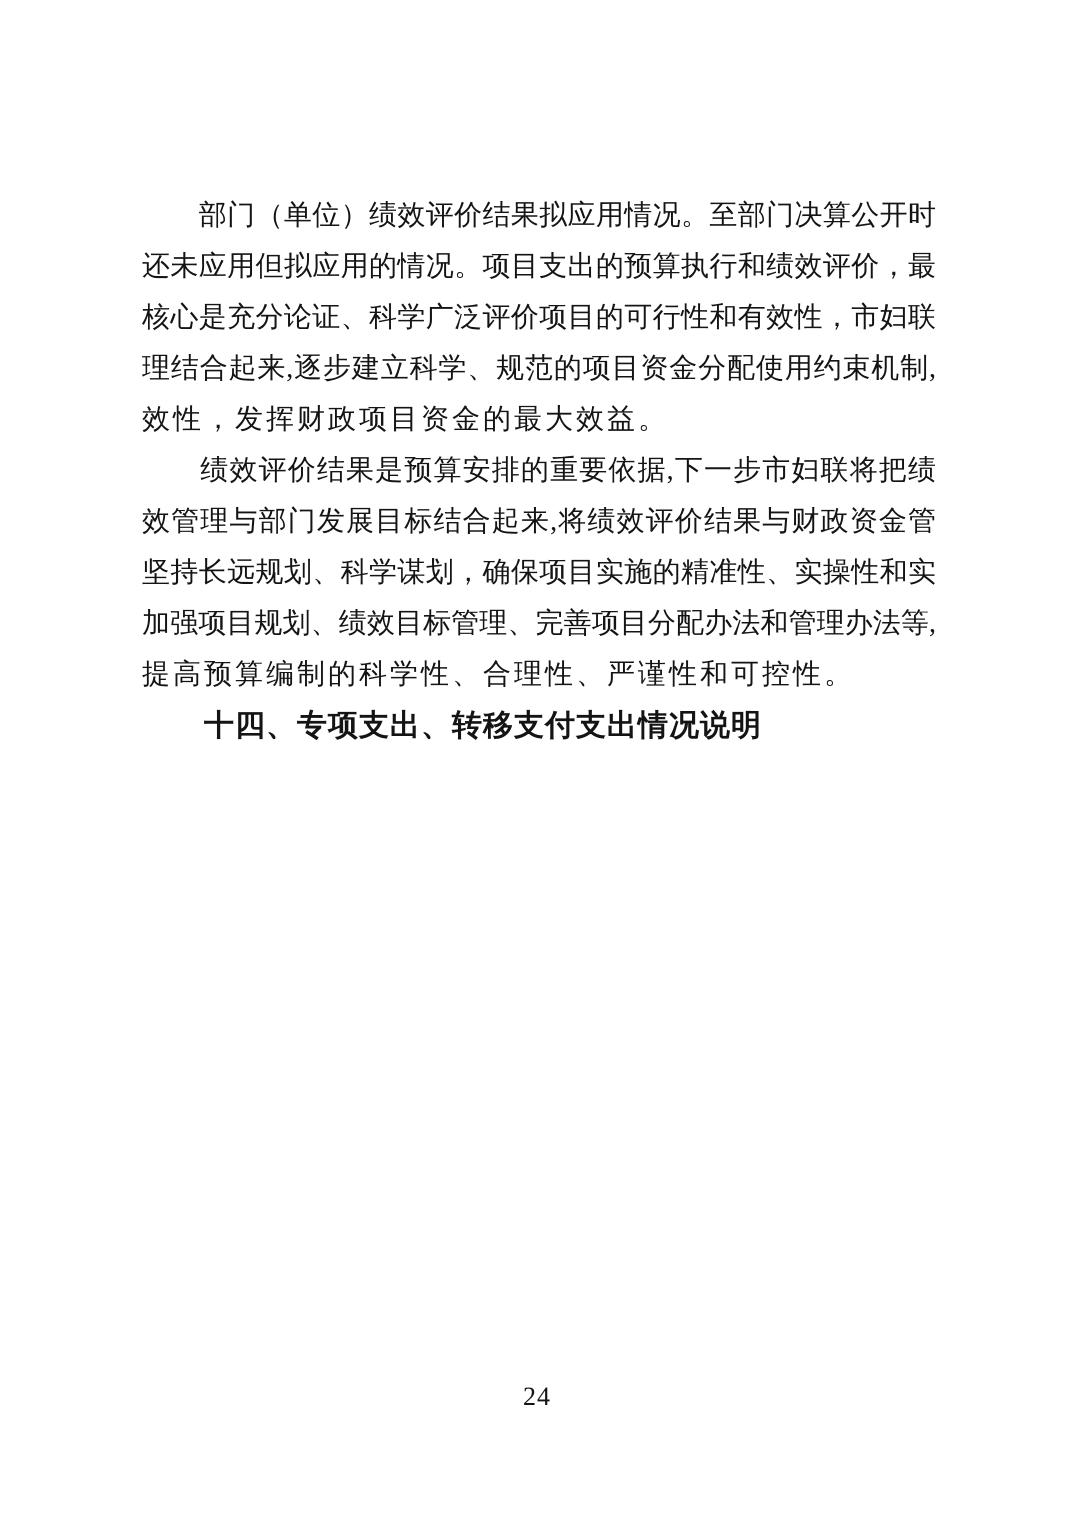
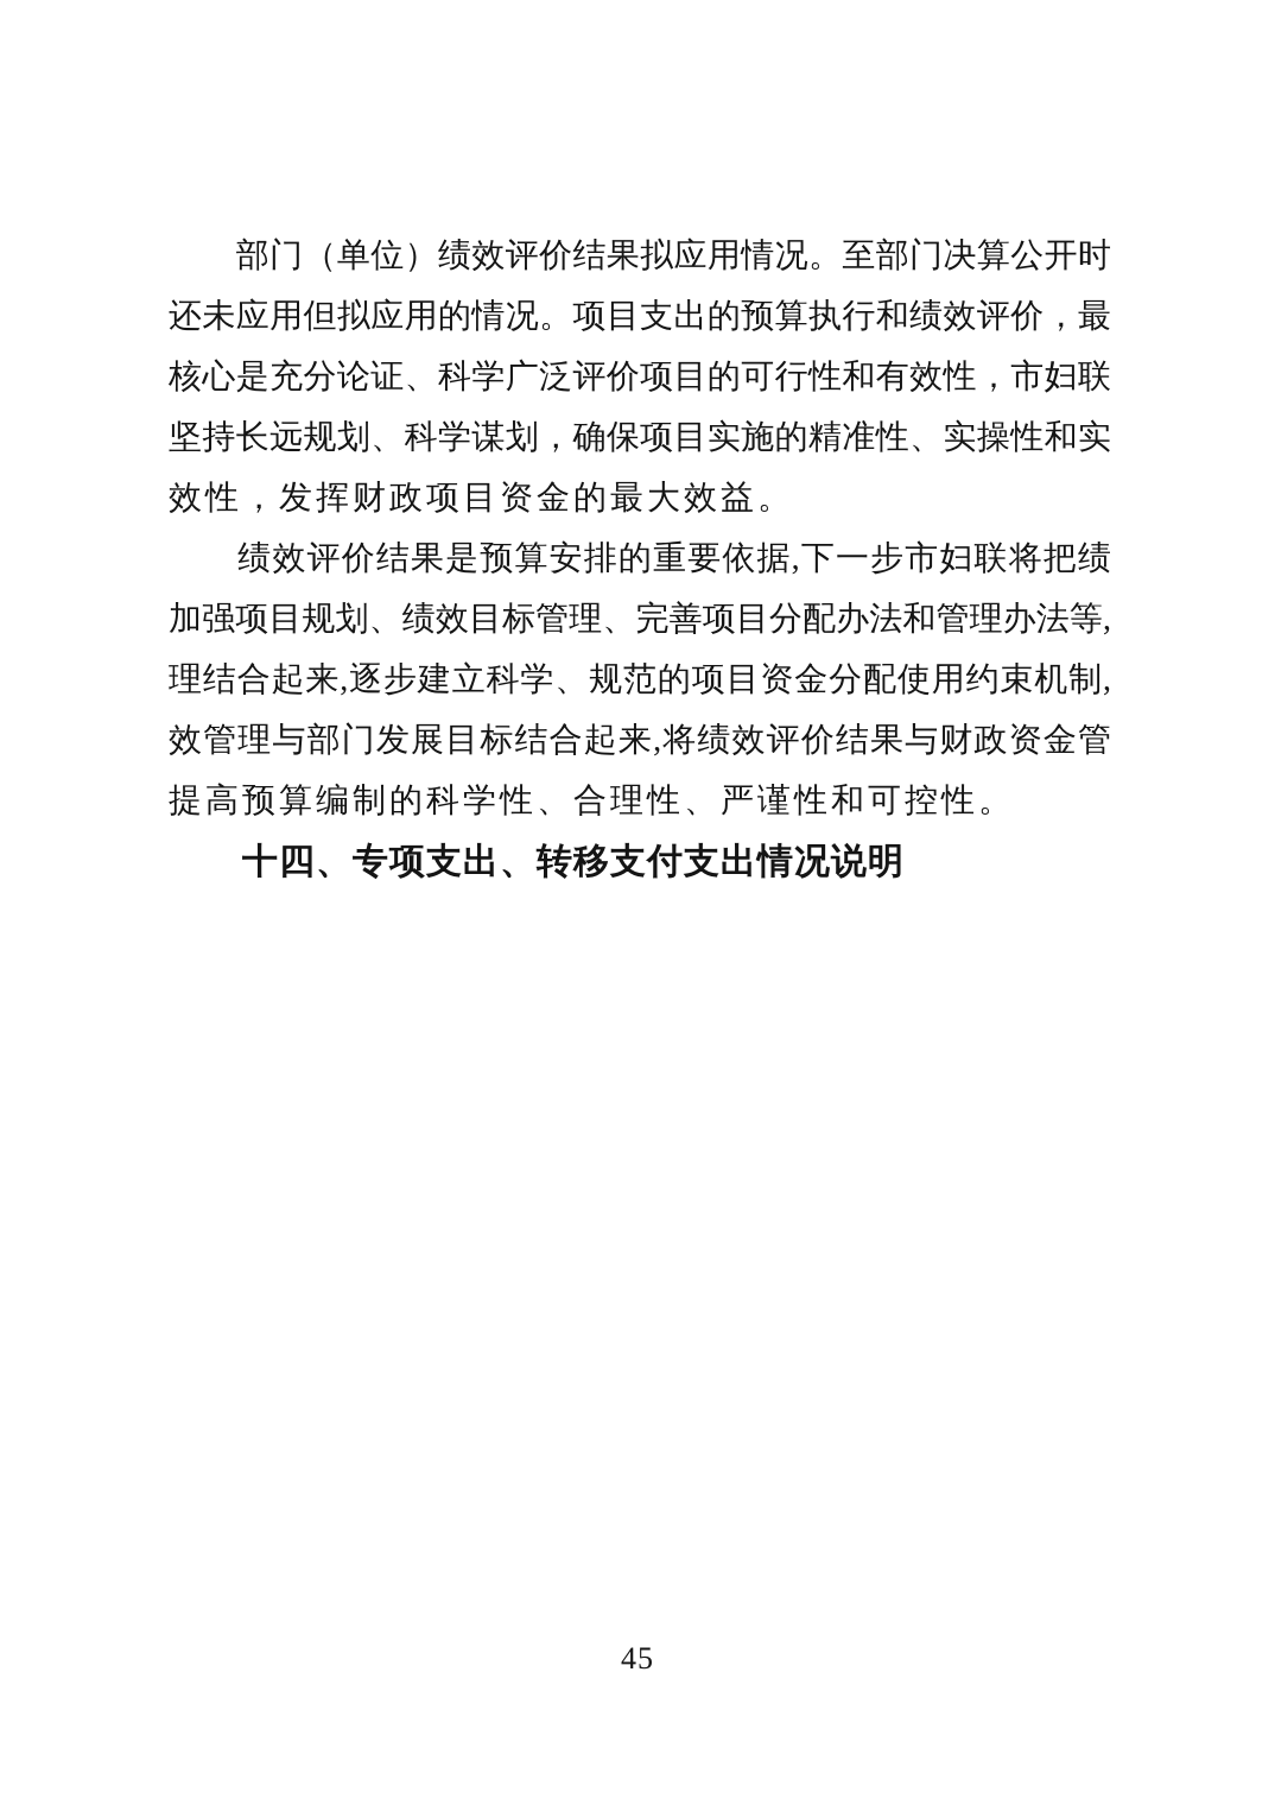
  部门（单位）绩效评价结果拟应用情况。至部门决算公开时
  还未应用但拟应用的情况。项目支出的预算执行和绩效评价，最
  核心是充分论证、科学广泛评价项目的可行性和有效性，市妇联
- 理结合起来,逐步建立科学、规范的项目资金分配使用约束机制,
+ 坚持长远规划、科学谋划，确保项目实施的精准性、实操性和实
  效性，发挥财政项目资金的最大效益。
  绩效评价结果是预算安排的重要依据,下一步市妇联将把绩
- 效管理与部门发展目标结合起来,将绩效评价结果与财政资金管
+ 加强项目规划、绩效目标管理、完善项目分配办法和管理办法等,
- 坚持长远规划、科学谋划，确保项目实施的精准性、实操性和实
+ 理结合起来,逐步建立科学、规范的项目资金分配使用约束机制,
- 加强项目规划、绩效目标管理、完善项目分配办法和管理办法等,
+ 效管理与部门发展目标结合起来,将绩效评价结果与财政资金管
  提高预算编制的科学性、合理性、严谨性和可控性。
  十四、专项支出、转移支付支出情况说明
- 24
+ 45
